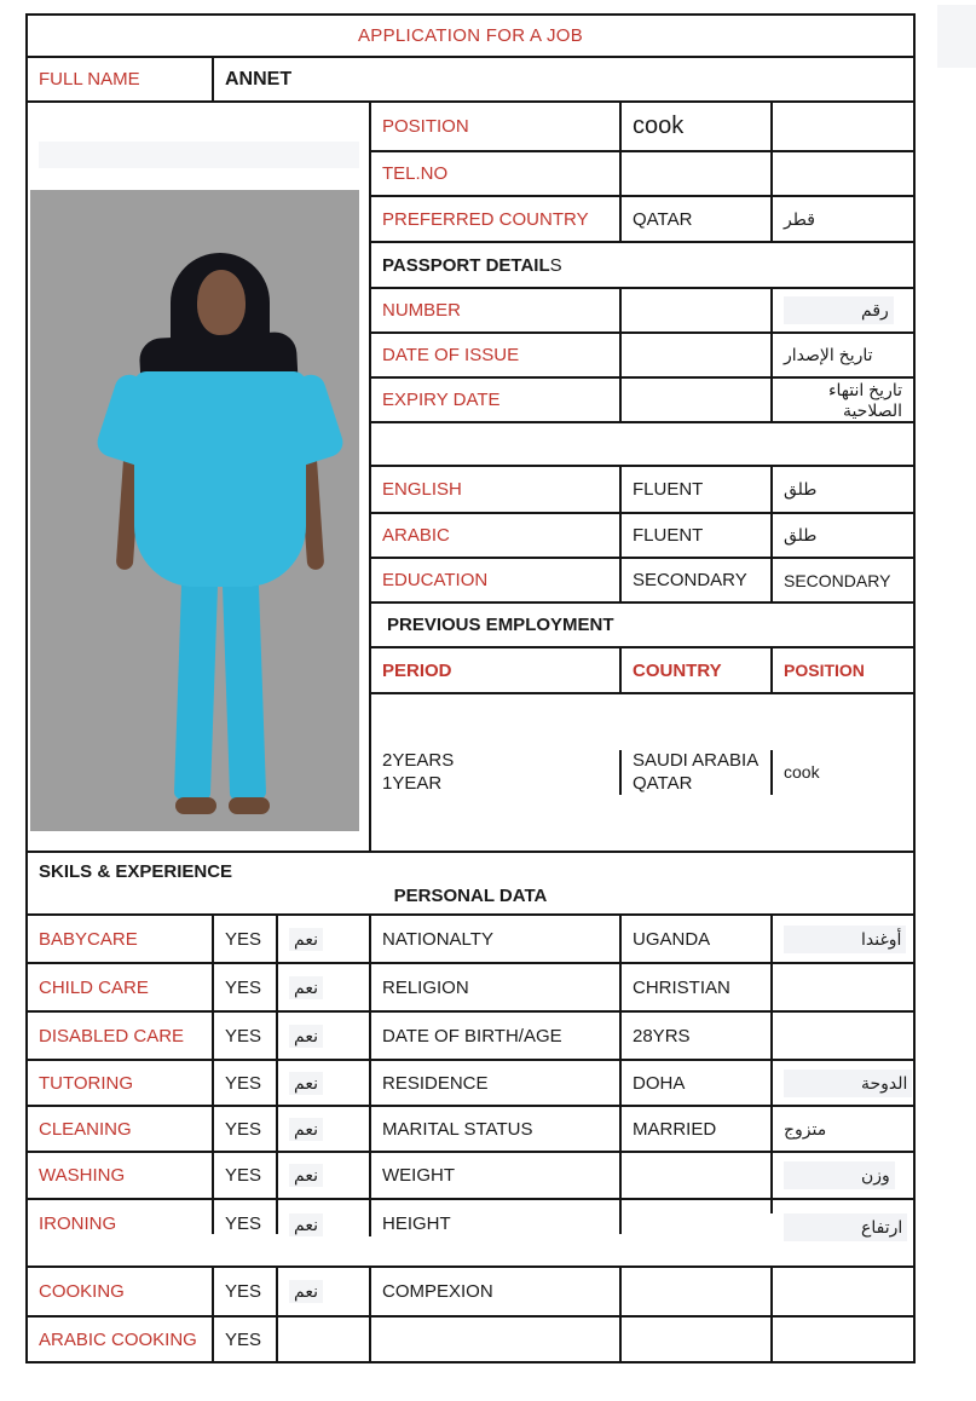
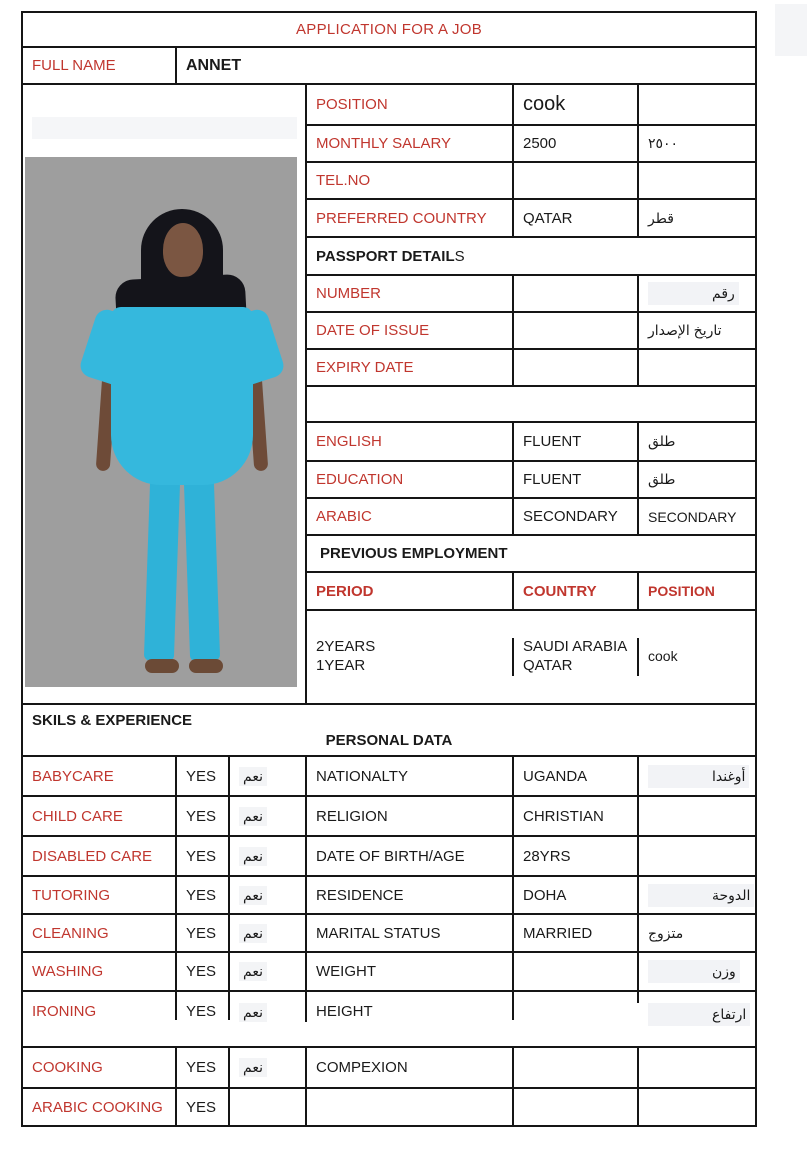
  APPLICATION FOR A JOB
  FULL NAME
  ANNET
  POSITION
  cook
+ MONTHLY SALARY
+ 2500
+ ٢٥٠٠
  TEL.NO
  PREFERRED COUNTRY
  QATAR
  قطر
  PASSPORT DETAIL
  S
  NUMBER
  رقم
  DATE OF ISSUE
  تاريخ الإصدار
  EXPIRY DATE
- تاريخ انتهاء الصلاحية
  ENGLISH
  FLUENT
  طلق
- ARABIC
+ EDUCATION
  FLUENT
  طلق
- EDUCATION
+ ARABIC
  SECONDARY
  SECONDARY
  PREVIOUS EMPLOYMENT
  PERIOD
  COUNTRY
  POSITION
  2YEARS
  1YEAR
  SAUDI ARABIA
  QATAR
  cook
  SKILS & EXPERIENCE
  PERSONAL DATA
  BABYCARE
  YES
  نعم
  NATIONALTY
  UGANDA
  أوغندا
  CHILD CARE
  YES
  نعم
  RELIGION
  CHRISTIAN
  DISABLED CARE
  YES
  نعم
  DATE OF BIRTH/AGE
  28YRS
  TUTORING
  YES
  نعم
  RESIDENCE
  DOHA
  الدوحة
  CLEANING
  YES
  نعم
  MARITAL STATUS
  MARRIED
  متزوج
  WASHING
  YES
  نعم
  WEIGHT
  وزن
  IRONING
  YES
  نعم
  HEIGHT
  ارتفاع
  COOKING
  YES
  نعم
  COMPEXION
  ARABIC COOKING
  YES
